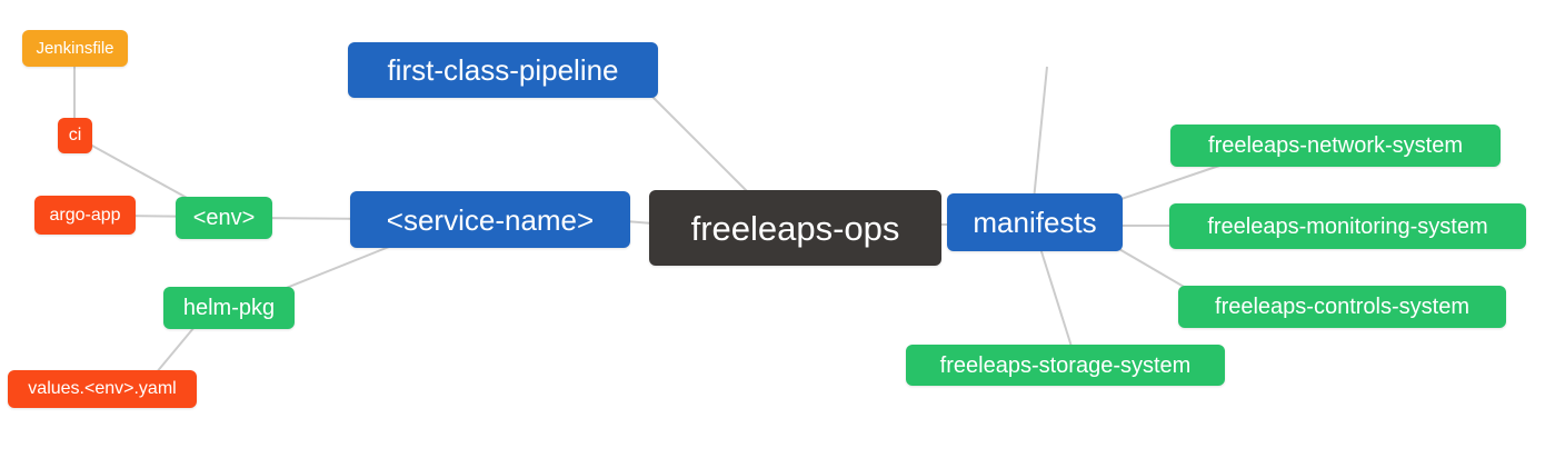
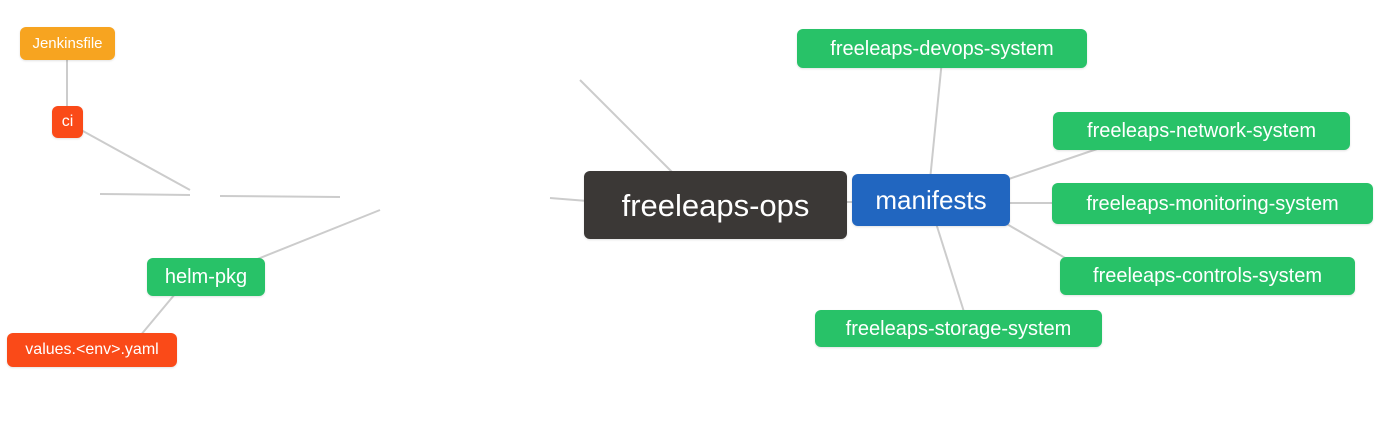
  Jenkinsfile
  ci
- argo-app
- <env>
- first-class-pipeline
- <service-name>
  helm-pkg
  values.<env>.yaml
  freeleaps-ops
  manifests
+ freeleaps-devops-system
  freeleaps-network-system
  freeleaps-monitoring-system
  freeleaps-controls-system
  freeleaps-storage-system
